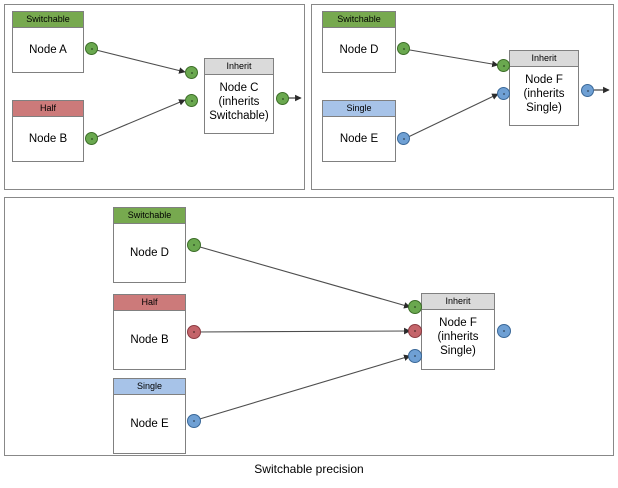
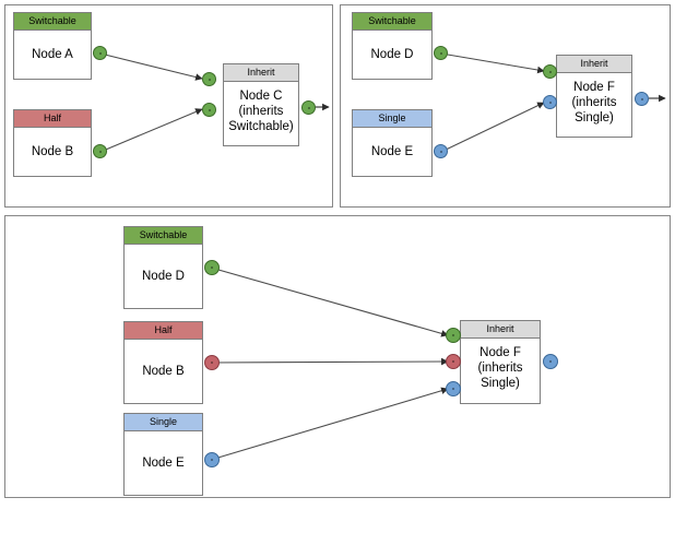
  Switchable
  Node A
  Half
  Node B
  Inherit
  Node C
  (inherits
  Switchable)
  Switchable
  Node D
  Single
  Node E
  Inherit
  Node F
  (inherits
  Single)
  Switchable
  Node D
  Half
  Node B
  Single
  Node E
  Inherit
  Node F
  (inherits
  Single)
- Switchable precision
